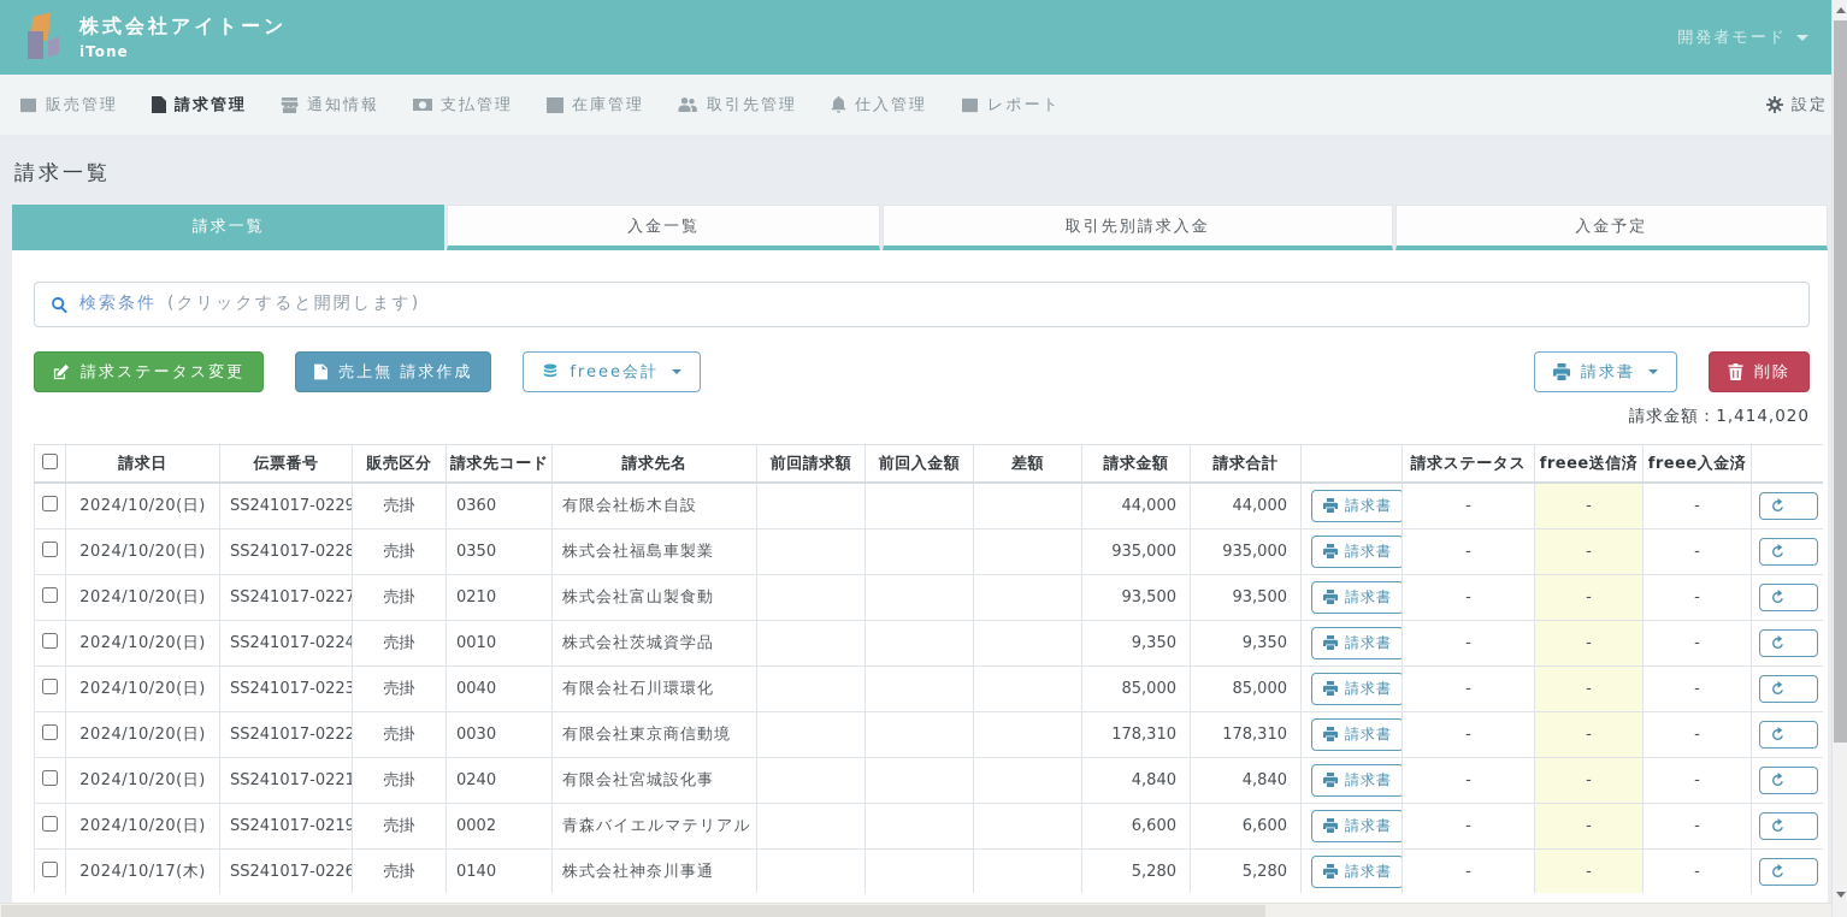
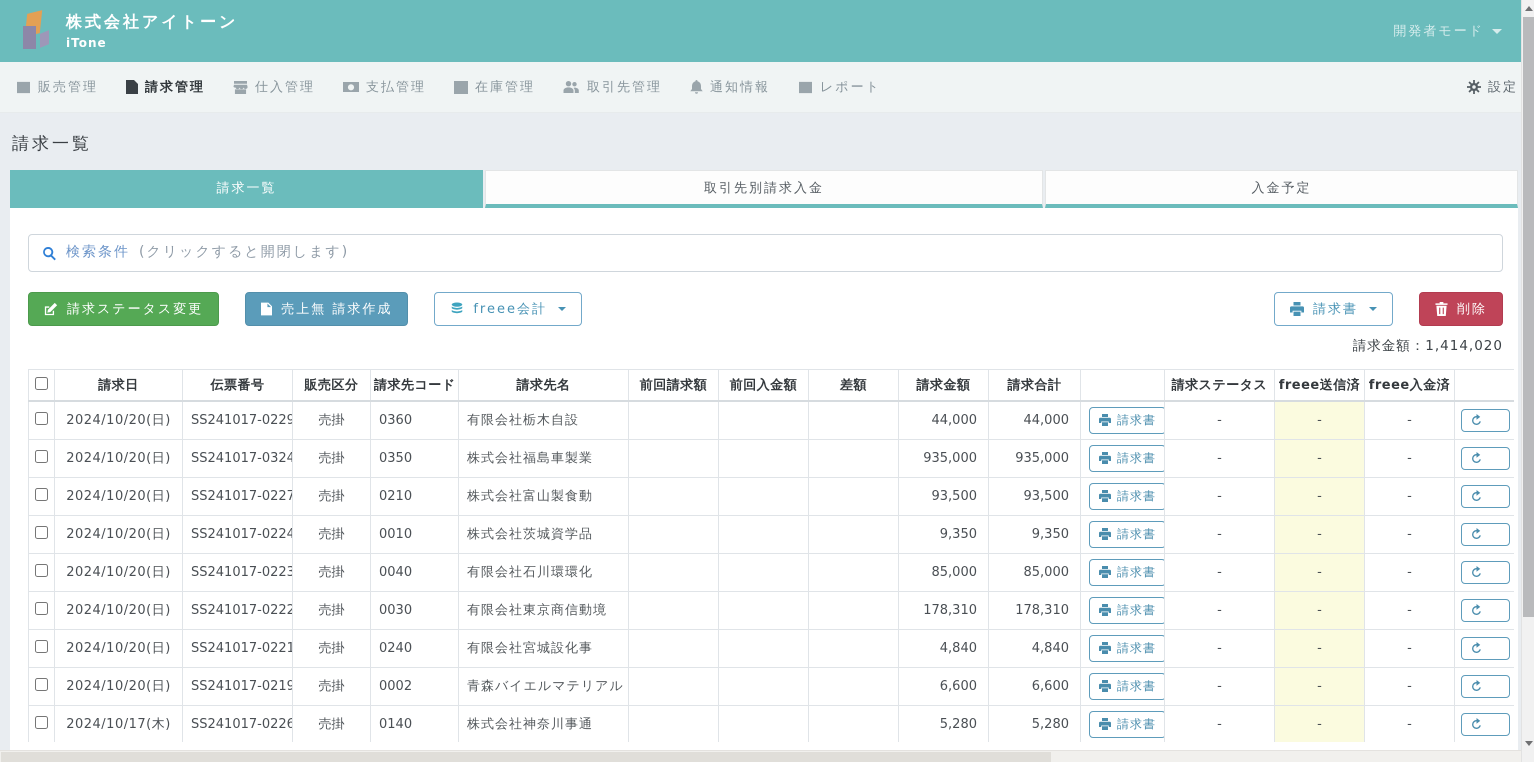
  株式会社アイトーン
  iTone
  開発者モード
  販売管理
  請求管理
- 通知情報
+ 仕入管理
  支払管理
  在庫管理
  取引先管理
- 仕入管理
+ 通知情報
  レポート
  設定
  請求一覧
  請求一覧
- 入金一覧
  取引先別請求入金
  入金予定
  検索条件
  (クリックすると開閉します)
  請求ステータス変更
  売上無 請求作成
  freee会計
  請求書
  削除
  請求金額：1,414,020
  	請求日	伝票番号	販売区分	請求先コード	請求先名	前回請求額	前回入金額	差額	請求金額	請求合計		請求ステータス	freee送信済	freee入金済
  	2024/10/20(日)	SS241017-0229	売掛	0360	有限会社栃木自設				44,000	44,000	請求書	-	-	-
- 	2024/10/20(日)	SS241017-0228	売掛	0350	株式会社福島車製業				935,000	935,000	請求書	-	-	-
+ 	2024/10/20(日)	SS241017-0324	売掛	0350	株式会社福島車製業				935,000	935,000	請求書	-	-	-
  	2024/10/20(日)	SS241017-0227	売掛	0210	株式会社富山製食動				93,500	93,500	請求書	-	-	-
  	2024/10/20(日)	SS241017-0224	売掛	0010	株式会社茨城資学品				9,350	9,350	請求書	-	-	-
  	2024/10/20(日)	SS241017-0223	売掛	0040	有限会社石川環環化				85,000	85,000	請求書	-	-	-
  	2024/10/20(日)	SS241017-0222	売掛	0030	有限会社東京商信動境				178,310	178,310	請求書	-	-	-
  	2024/10/20(日)	SS241017-0221	売掛	0240	有限会社宮城設化事				4,840	4,840	請求書	-	-	-
  	2024/10/20(日)	SS241017-0219	売掛	0002	青森バイエルマテリアル				6,600	6,600	請求書	-	-	-
  	2024/10/17(木)	SS241017-0226	売掛	0140	株式会社神奈川事通				5,280	5,280	請求書	-	-	-
